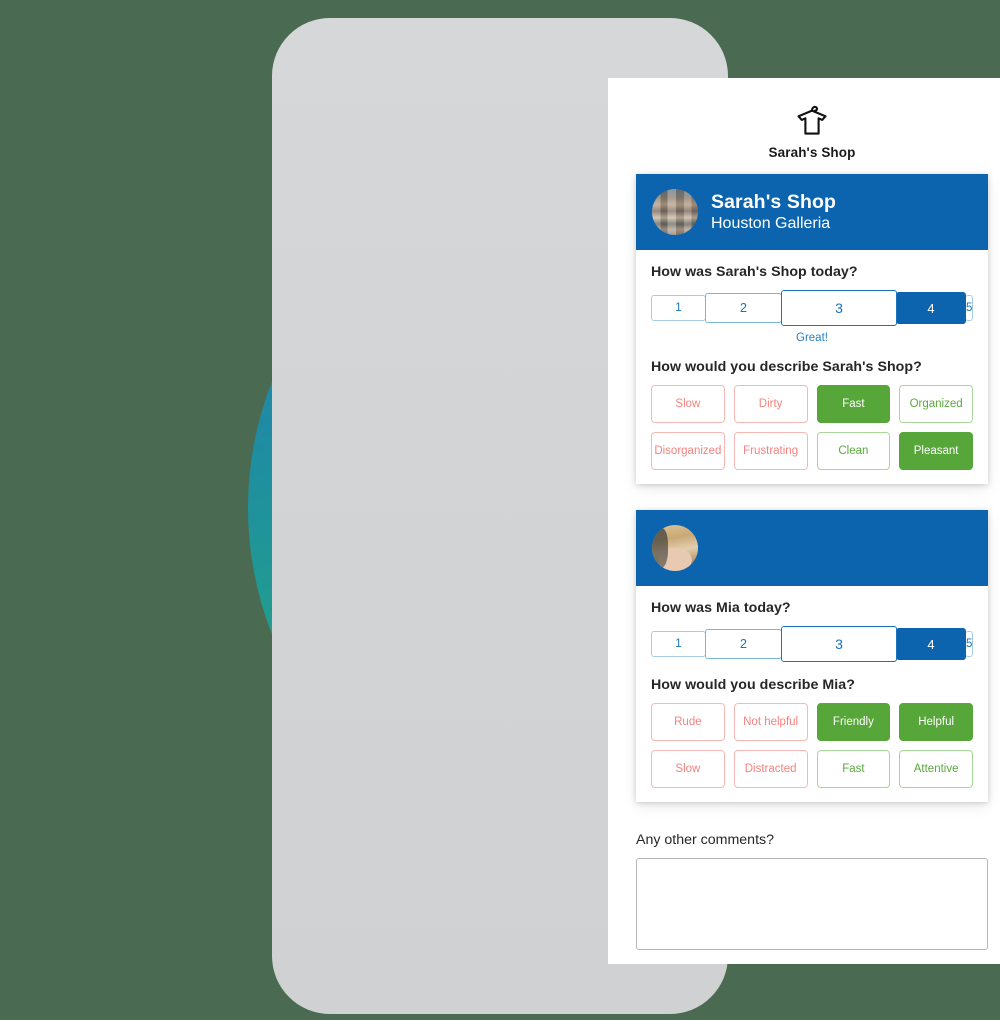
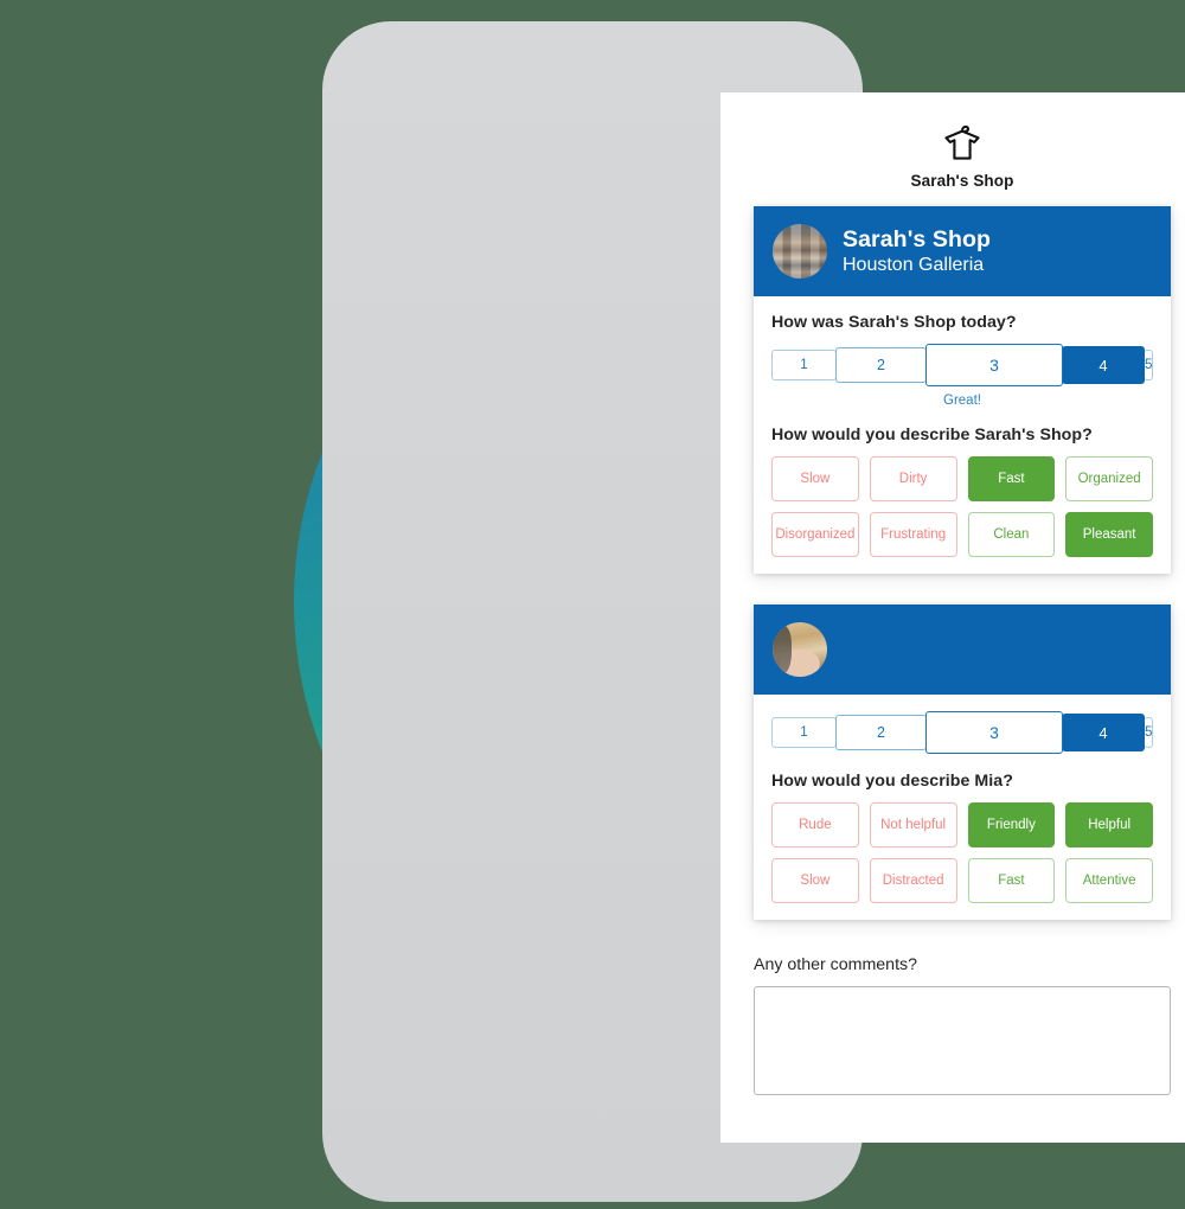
  Sarah's Shop
  Sarah's Shop
  Houston Galleria
  How was Sarah's Shop today?
  1
  2
  3
  4
  5
  Great!
  How would you describe Sarah's Shop?
  Slow
  Dirty
  Fast
  Organized
  Disorganized
  Frustrating
  Clean
  Pleasant
- How was Mia today?
  1
  2
  3
  4
  5
  How would you describe Mia?
  Rude
  Not helpful
  Friendly
  Helpful
  Slow
  Distracted
  Fast
  Attentive
  Any other comments?
